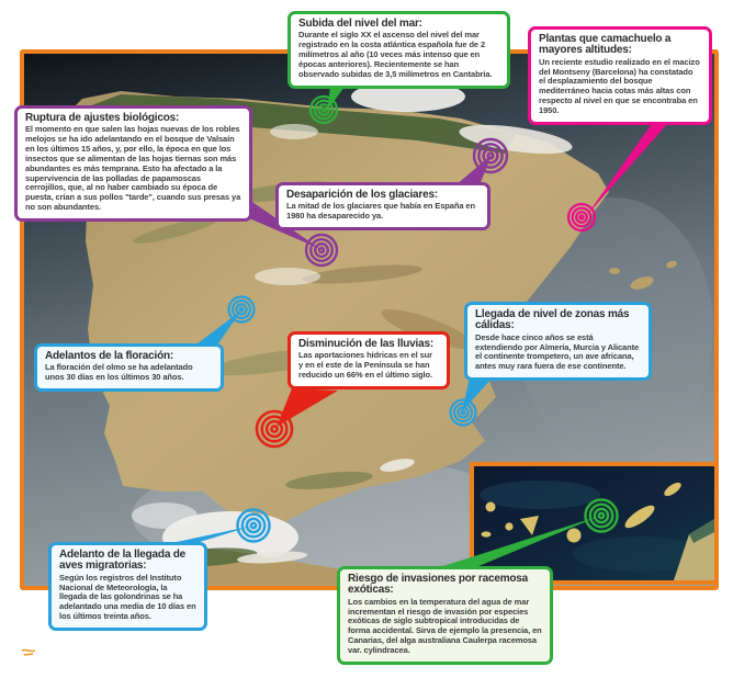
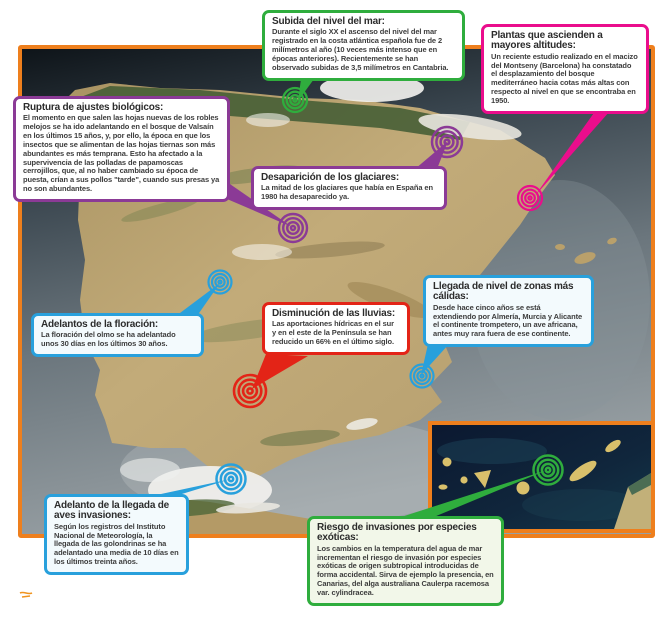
  Subida del nivel del mar:
  Durante el siglo XX el ascenso del nivel del mar registrado en la costa atlántica española fue de 2 milímetros al año (10 veces más intenso que en épocas anteriores). Recientemente se han observado subidas de 3,5 milímetros en Cantabria.
- Plantas que camachuelo a mayores altitudes:
+ Plantas que ascienden a mayores altitudes:
  Un reciente estudio realizado en el macizo del Montseny (Barcelona) ha constatado el desplazamiento del bosque mediterráneo hacia cotas más altas con respecto al nivel en que se encontraba en 1950.
  Ruptura de ajustes biológicos:
  El momento en que salen las hojas nuevas de los robles melojos se ha ido adelantando en el bosque de Valsaín en los últimos 15 años, y, por ello, la época en que los insectos que se alimentan de las hojas tiernas son más abundantes es más temprana. Esto ha afectado a la supervivencia de las polladas de papamoscas cerrojillos, que, al no haber cambiado su época de puesta, crían a sus pollos "tarde", cuando sus presas ya no son abundantes.
  Desaparición de los glaciares:
  La mitad de los glaciares que había en España en 1980 ha desaparecido ya.
  Disminución de las lluvias:
  Las aportaciones hídricas en el sur y en el este de la Península se han reducido un 66% en el último siglo.
  Llegada de nivel de zonas más cálidas:
  Desde hace cinco años se está extendiendo por Almería, Murcia y Alicante el continente trompetero, un ave africana, antes muy rara fuera de ese continente.
  Adelantos de la floración:
  La floración del olmo se ha adelantado unos 30 días en los últimos 30 años.
- Adelanto de la llegada de aves migratorias:
+ Adelanto de la llegada de aves invasiones:
  Según los registros del Instituto Nacional de Meteorología, la llegada de las golondrinas se ha adelantado una media de 10 días en los últimos treinta años.
- Riesgo de invasiones por racemosa exóticas:
+ Riesgo de invasiones por especies exóticas:
- Los cambios en la temperatura del agua de mar incrementan el riesgo de invasión por especies exóticas de siglo subtropical introducidas de forma accidental. Sirva de ejemplo la presencia, en Canarias, del alga australiana Caulerpa racemosa var. cylindracea.
+ Los cambios en la temperatura del agua de mar incrementan el riesgo de invasión por especies exóticas de origen subtropical introducidas de forma accidental. Sirva de ejemplo la presencia, en Canarias, del alga australiana Caulerpa racemosa var. cylindracea.
